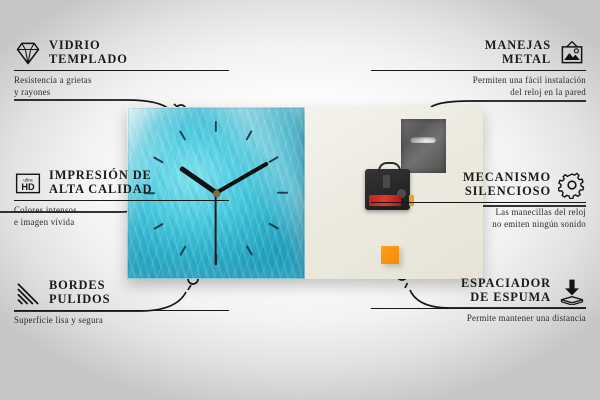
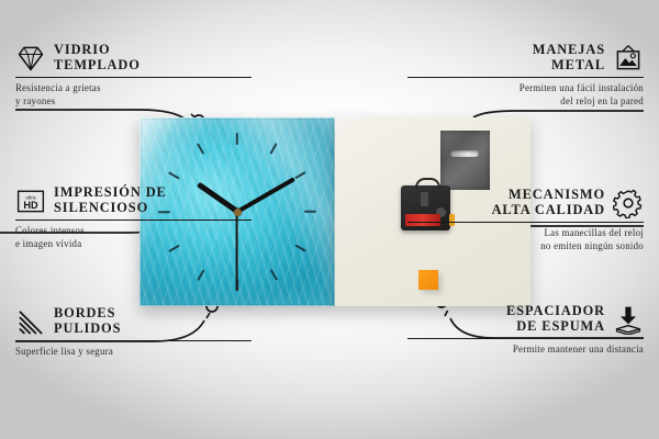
  VIDRIO
  TEMPLADO
  Resistencia a grietas
  y rayones
  HD
  IMPRESIÓN DE
- ALTA CALIDAD
+ SILENCIOSO
  Colores intensos
  e imagen vívida
  BORDES
  PULIDOS
  Superficie lisa y segura
  MANEJAS
  METAL
  Permiten una fácil instalación
  del reloj en la pared
  MECANISMO
- SILENCIOSO
+ ALTA CALIDAD
  Las manecillas del reloj
  no emiten ningún sonido
  ESPACIADOR
  DE ESPUMA
  Permite mantener una distancia
